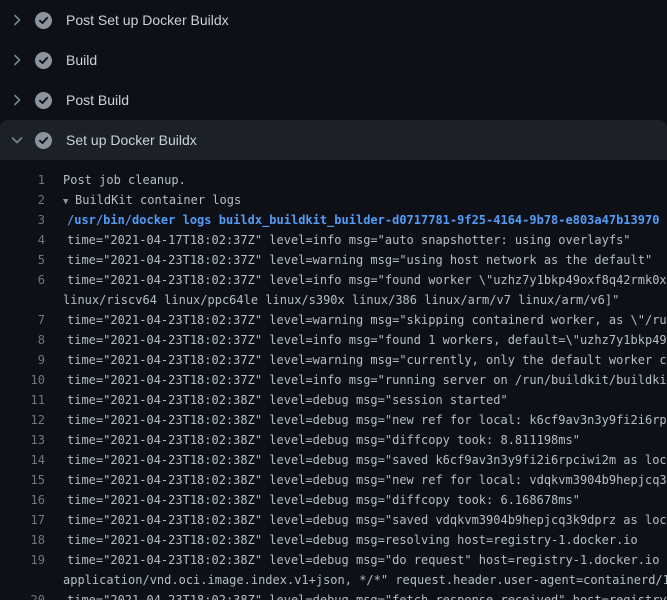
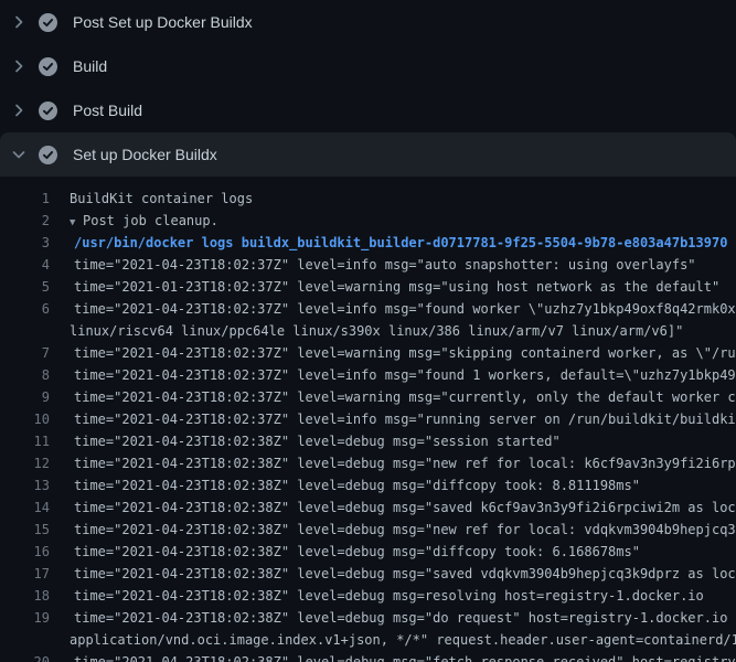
  Post Set up Docker Buildx
  Build
  Post Build
  Set up Docker Buildx
  1
- Post job cleanup.
+ BuildKit container logs
  2
- ▼ BuildKit container logs
+ ▼ Post job cleanup.
  3
- /usr/bin/docker logs buildx_buildkit_builder-d0717781-9f25-4164-9b78-e803a47b13970
+ /usr/bin/docker logs buildx_buildkit_builder-d0717781-9f25-5504-9b78-e803a47b13970
  4
- time="2021-04-17T18:02:37Z" level=info msg="auto snapshotter: using overlayfs"
+ time="2021-04-23T18:02:37Z" level=info msg="auto snapshotter: using overlayfs"
  5
- time="2021-04-23T18:02:37Z" level=warning msg="using host network as the default"
+ time="2021-01-23T18:02:37Z" level=warning msg="using host network as the default"
  6
  time="2021-04-23T18:02:37Z" level=info msg="found worker \"uzhz7y1bkp49oxf8q42rmk0x
  linux/riscv64 linux/ppc64le linux/s390x linux/386 linux/arm/v7 linux/arm/v6]"
  7
  time="2021-04-23T18:02:37Z" level=warning msg="skipping containerd worker, as \"/ru
  8
  time="2021-04-23T18:02:37Z" level=info msg="found 1 workers, default=\"uzhz7y1bkp49
  9
  time="2021-04-23T18:02:37Z" level=warning msg="currently, only the default worker c
  10
  time="2021-04-23T18:02:37Z" level=info msg="running server on /run/buildkit/buildki
  11
  time="2021-04-23T18:02:38Z" level=debug msg="session started"
  12
  time="2021-04-23T18:02:38Z" level=debug msg="new ref for local: k6cf9av3n3y9fi2i6rp
  13
  time="2021-04-23T18:02:38Z" level=debug msg="diffcopy took: 8.811198ms"
  14
  time="2021-04-23T18:02:38Z" level=debug msg="saved k6cf9av3n3y9fi2i6rpciwi2m as loc
  15
  time="2021-04-23T18:02:38Z" level=debug msg="new ref for local: vdqkvm3904b9hepjcq3
  16
  time="2021-04-23T18:02:38Z" level=debug msg="diffcopy took: 6.168678ms"
  17
  time="2021-04-23T18:02:38Z" level=debug msg="saved vdqkvm3904b9hepjcq3k9dprz as loc
  18
  time="2021-04-23T18:02:38Z" level=debug msg=resolving host=registry-1.docker.io
  19
  time="2021-04-23T18:02:38Z" level=debug msg="do request" host=registry-1.docker.io
  application/vnd.oci.image.index.v1+json, */*" request.header.user-agent=containerd/1
